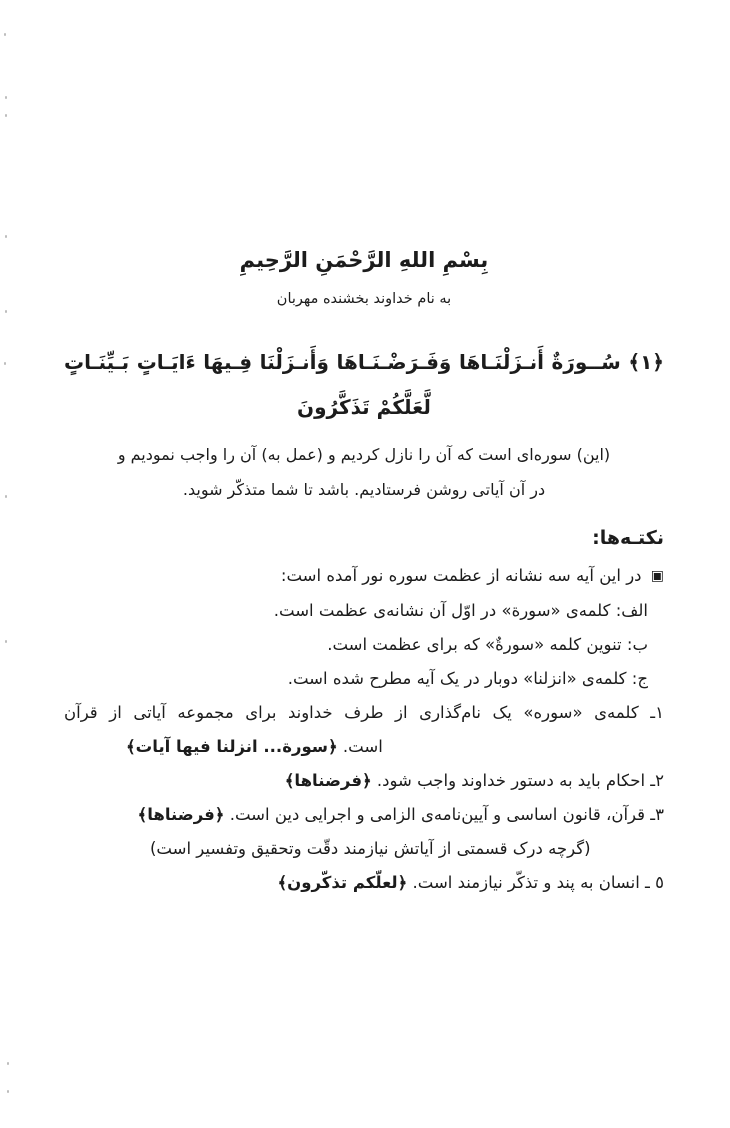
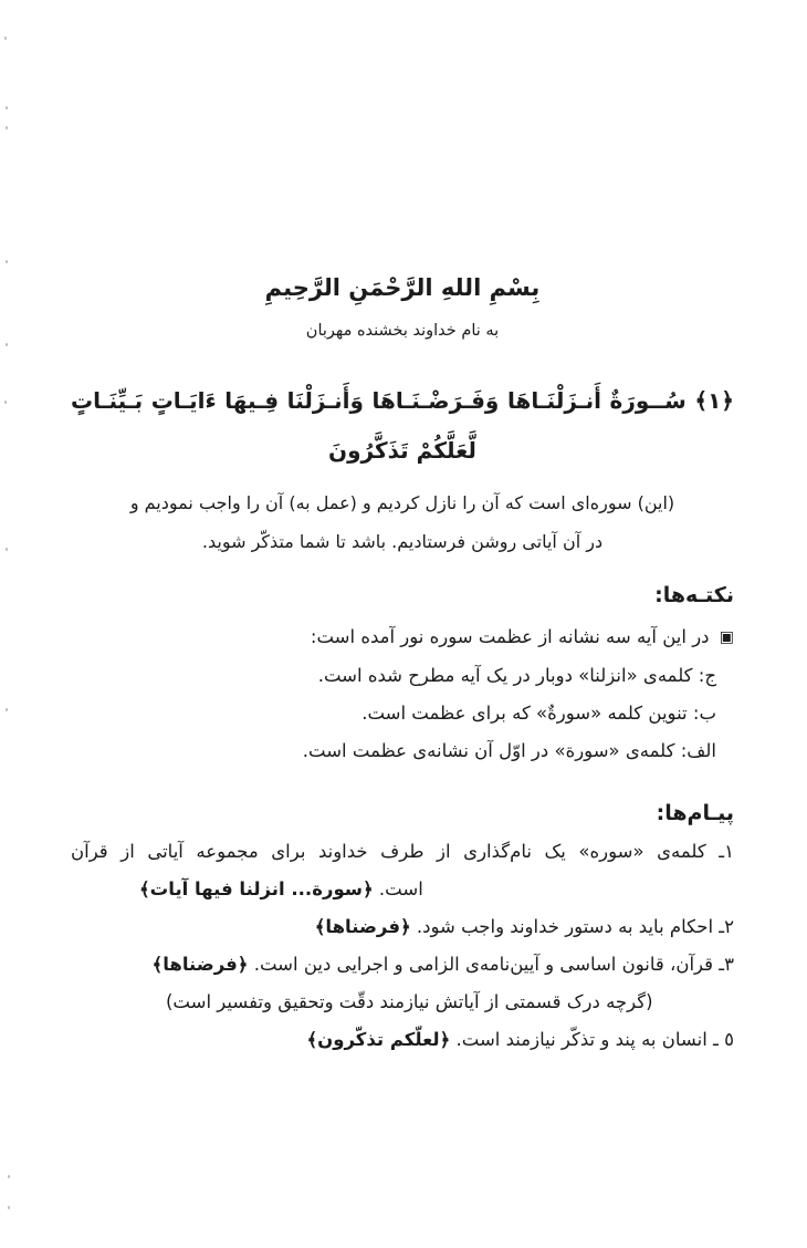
  بِسْمِ اللهِ الرَّحْمَنِ الرَّحِيمِ
  به نام خداوند بخشنده مهربان
  ﴿۱﴾ سُــورَةٌ أَنـزَلْنَـاهَا وَفَـرَضْـنَـاهَا وَأَنـزَلْنَا فِـيهَا ءَايَـاتٍ بَـيِّنَـاتٍ
  لَّعَلَّكُمْ تَذَكَّرُونَ
  (این) سوره‌ای است که آن را نازل کردیم و (عمل به) آن را واجب نمودیم و
  در آن آیاتی روشن فرستادیم. باشد تا شما متذکّر شوید.
  نکتـهها:
  ▣ در این آیه سه نشانه از عظمت سوره نور آمده است:
- الف: کلمه‌ی «سورة» در اوّل آن نشانه‌ی عظمت است.
+ ج: کلمه‌ی «انزلنا» دوبار در یک آیه مطرح شده است.
  ب: تنوین کلمه «سورةٌ» که برای عظمت است.
- ج: کلمه‌ی «انزلنا» دوبار در یک آیه مطرح شده است.
+ الف: کلمه‌ی «سورة» در اوّل آن نشانه‌ی عظمت است.
+ پیـامها:
  ۱ـ کلمه‌ی «سوره» یک نام‌گذاری از طرف خداوند برای مجموعه آیاتی از قرآن
  است. ﴿سورة... انزلنا فیها آیات﴾
  ۲ـ احکام باید به دستور خداوند واجب شود. ﴿فرضناها﴾
  ۳ـ قرآن، قانون اساسی و آیین‌نامه‌ی الزامی و اجرایی دین است. ﴿فرضناها﴾
  (گرچه درک قسمتی از آیاتش نیازمند دقّت وتحقیق وتفسیر است)
  ٥ ـ انسان به پند و تذکّر نیازمند است. ﴿لعلّکم تذکّرون﴾
